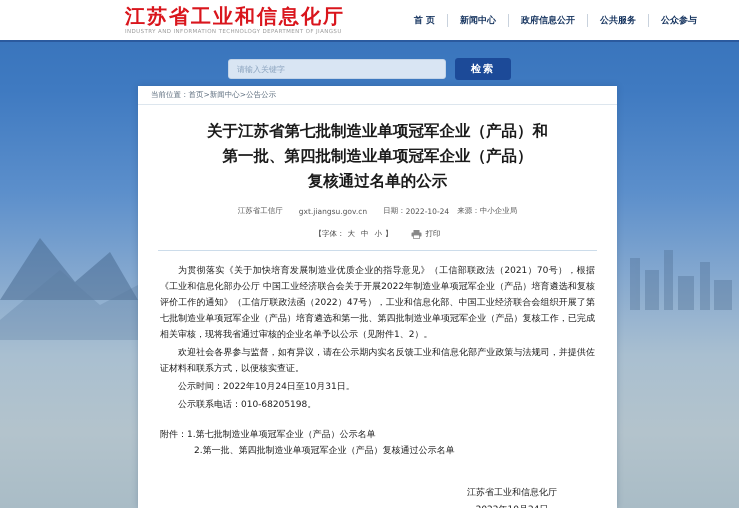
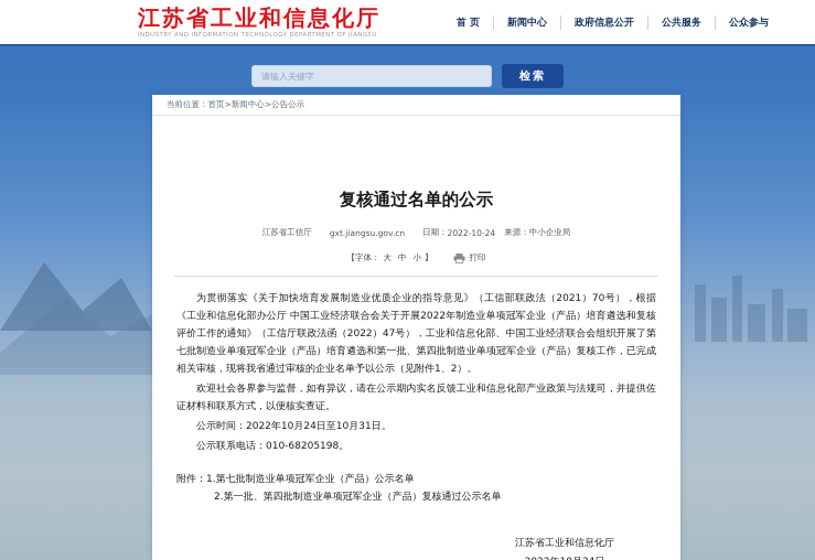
  江苏省工业和信息化厅
  首 页
  新闻中心
  政府信息公开
  公共服务
  公众参与
  请输入关键字
  检索
  当前位置：
  首页>新闻中心>公告公示
- 关于江苏省第七批制造业单项冠军企业（产品）和
- 第一批、第四批制造业单项冠军企业（产品）
  复核通过名单的公示
  江苏省工信厅
  gxt.jiangsu.gov.cn
  日期：
  2022-10-24
  来源：
  中小企业局
  【字体：
  大
  中
  小
  】
  打印
  为贯彻落实《关于加快培育发展制造业优质企业的指导意见》（工信部联政法（2021）70号），根据《工业和信息化部办公厅 中国工业经济联合会关于开展2022年制造业单项冠军企业（产品）培育遴选和复核评价工作的通知》（工信厅联政法函（2022）47号），工业和信息化部、中国工业经济联合会组织开展了第七批制造业单项冠军企业（产品）培育遴选和第一批、第四批制造业单项冠军企业（产品）复核工作，已完成相关审核，现将我省通过审核的企业名单予以公示（见附件1、2）。
  欢迎社会各界参与监督，如有异议，请在公示期内实名反馈工业和信息化部产业政策与法规司，并提供佐证材料和联系方式，以便核实查证。
  公示时间：2022年10月24日至10月31日。
  公示联系电话：010-68205198。
  附件：
  1.第七批制造业单项冠军企业（产品）公示名单
  2.第一批、第四批制造业单项冠军企业（产品）复核通过公示名单
  江苏省工业和信息化厅
